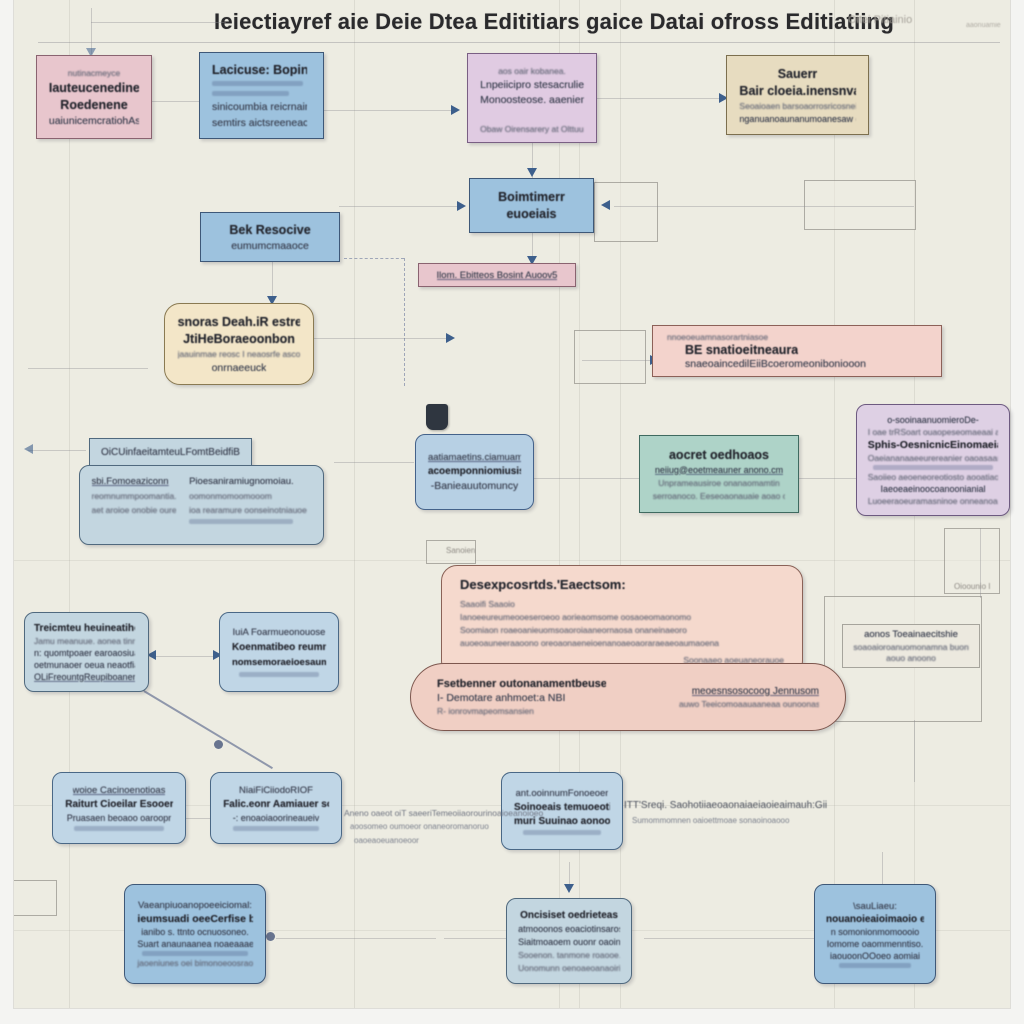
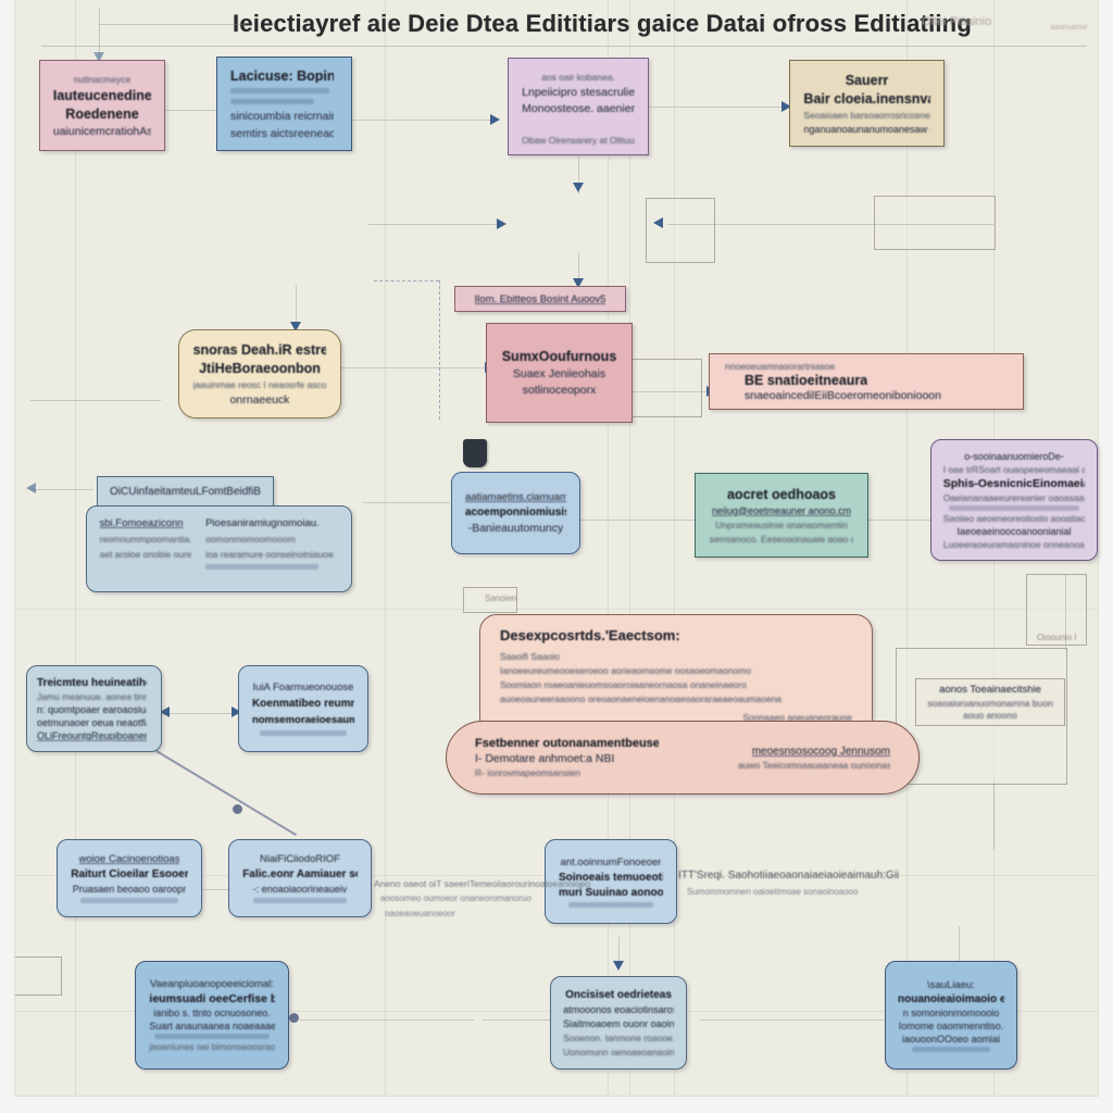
  Ieiectiayref aie Deie Dtea Edititiars gaice Datai ofross Editiatiing
  nutinacmeyce
  Iauteucenedine
  Roedenene
  uaiunicemcratiohAs
  sinicoumbia reicrnai
  semtirs aictsreeneac
  aos oair kobanea.
  Lnpeiicipro stesacrulie
  Monoosteose. aaenie
  Obaw Oirensarery at Olttuu
  Sauerr
  Bair cloeia.inensnv
  Seoaioaen barsoaorrosricosne
- Boimtimerr
- euoeiais
- Bek Resocive
- eumumcmaaoce
  snoras Deah.iR estre
  JtiHeBoraeoonbon
  jaauinmae reosc I neaosrfe asco
  onrnaeeuck
  Ilom. Ebitteos Bosint Auoov5
+ SumxOoufurnous
+ Suaex Jeniieohais
+ sotlinoceoporx
  nnoeoeuamnasorartniasoe
  BE snatioeitneaura
  snaeoaincedilEiiBcoeromeoniboniooon
  OiCUinfaeitamteuLFomtBeidfiB
  sbi.Fomoeaziconn
  reomnummpoomantia.
  Pioesaniramiugnomoiau.
  oomonmomoomooom
  ioa rearamure oonseinotniauoe
  aatiamaetins.ciamuam
  acoemponniomiusi
  -Banieauutomuncy
  aocret oedhoaos
  neiiug@eoetmeauner anono.cm
  Unprameausiroe onanaomamtin
  serroanoco. Eeseoaonauaie aoao o
  o-sooinaanuomieroDe-
  I oae trRSoart ouaopeseomaeaai a
  Sphis-OesnicnicEinomaei
  Oaeiananaaeeurereanier oaoasaa
  Saoiieo aeoeneoreotiosto aooatiao
  Iaeoeaeinoocoanoonianial
  Luoeeraoeuramasninoe onneanoa
  Desexpcosrtds.'Eaectsom:
  Saaoifi Saaoio
  Ianoeeureumeooeseroeoo aorieaomsome oosaoeomaonomo
  Soomiaon roaeoanieuomsoaoroiaaneornaosa onaneinaeoro
  auoeoauneeraaoono oreoaonaeneioenanoaeoaoraraeaeoaumaoena
  Soonaaeo aoeuaneorauoe
  Fsetbenner outonanamentbeuse
  I- Demotare anhmoet:a NBI
  R- ionrovmapeomsansien
  meoesnsosocoog Jennusom
  auwo Teeicomoaauaaneaa ounoonas
  Treicmteu heuineatih
  Jamu meanuue. aonea tinr
  n: quomtpoaer earoaosiu
  oetmunaoer oeua neaotfi
  OLiFreountgReupiboaner
  IuiA Foarmueonouose
  Koenmatibeo reum
  nomsemoraeioesaum
  woioe Cacinoenotioas
  Raiturt Cioeilar Esooer
  Pruasaen beoaoo oaroopr
  NiaiFiCiiodoRIOF
  Falic.eonr Aamiauer s
  -: enoaoiaoorineaueiv
  ant.ooinnumFonoeoer
  Soinoeais temuoeot
  muri Suuinao aonoo
  Vaeanpiuoanopoeeiciomal:
  ieumsuadi oeeCerfise b
  ianibo s. ttnto ocnuosoneo.
  Suart anaunaanea noaeaaae
  jaoeniunes oei bimonoeoosrao
  Oncisiset oedrieteas
  atmooonos eoaciotinsaro
  Siaitmoaoem ouonr oaoin
  Sooenon. tanmone roaooe
  Uonomunn oenoaeoanaoiri
  \sauLiaeu:
  nouanoieaioimaoio e
  n somonionmomoooio
  Iomome oaommenntiso.
  iaouoonOOoeo aomiai
  aonos Toeainaecitshie
  soaoaioroanuomonamna buon
  aouo anoono
  ITT'Sreqi. Saohotiiaeoaonaiaeiaoieaimauh:Gii
  Sumommomnen oaioettmoae sonaoinoaooo
  Aneno oaeot oiT saeeriTemeoiiaorourinoaioeanoioeo
  aoosomeo oumoeor onaneoromanoruo
  oaoeaoeuanoeoor
  Oitei Pitiainio
  Sanoien
  Oioounio I
